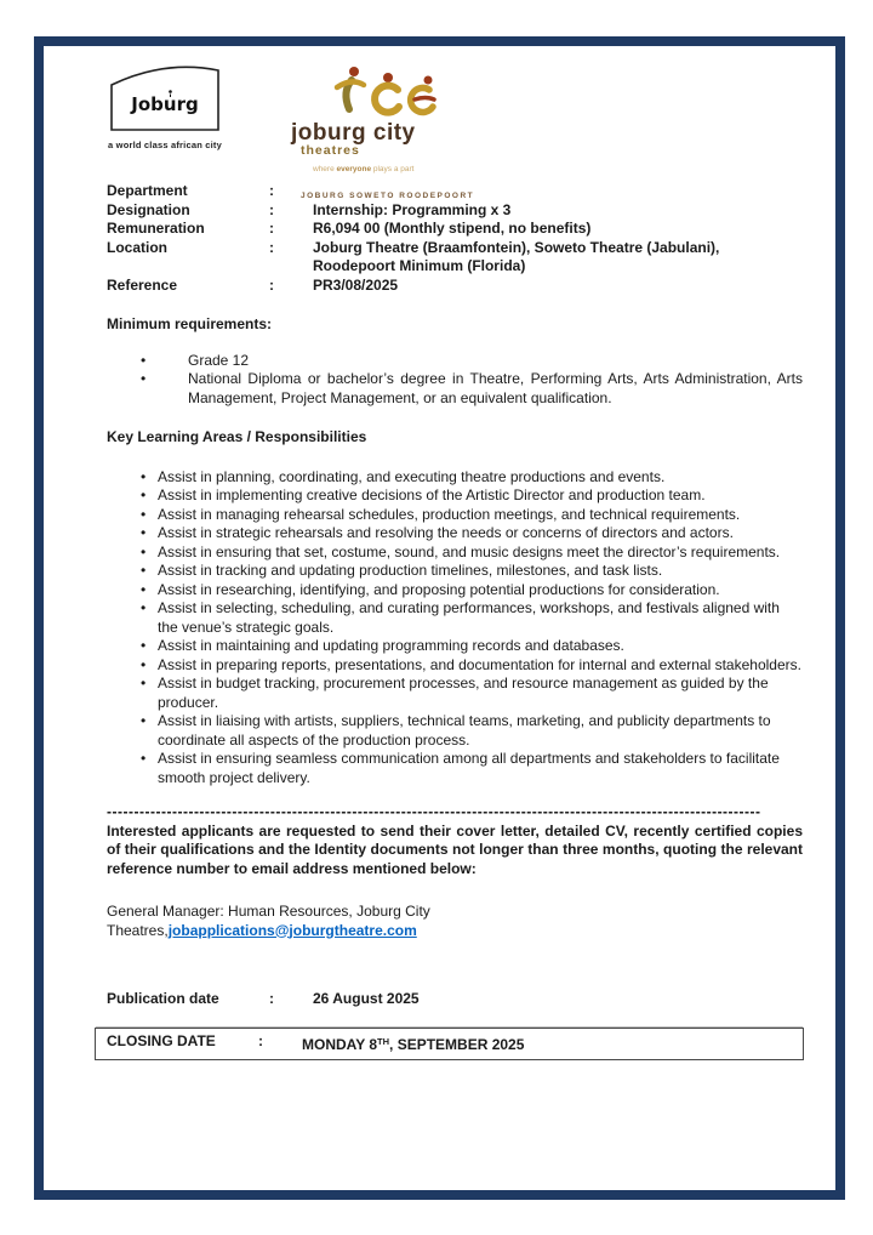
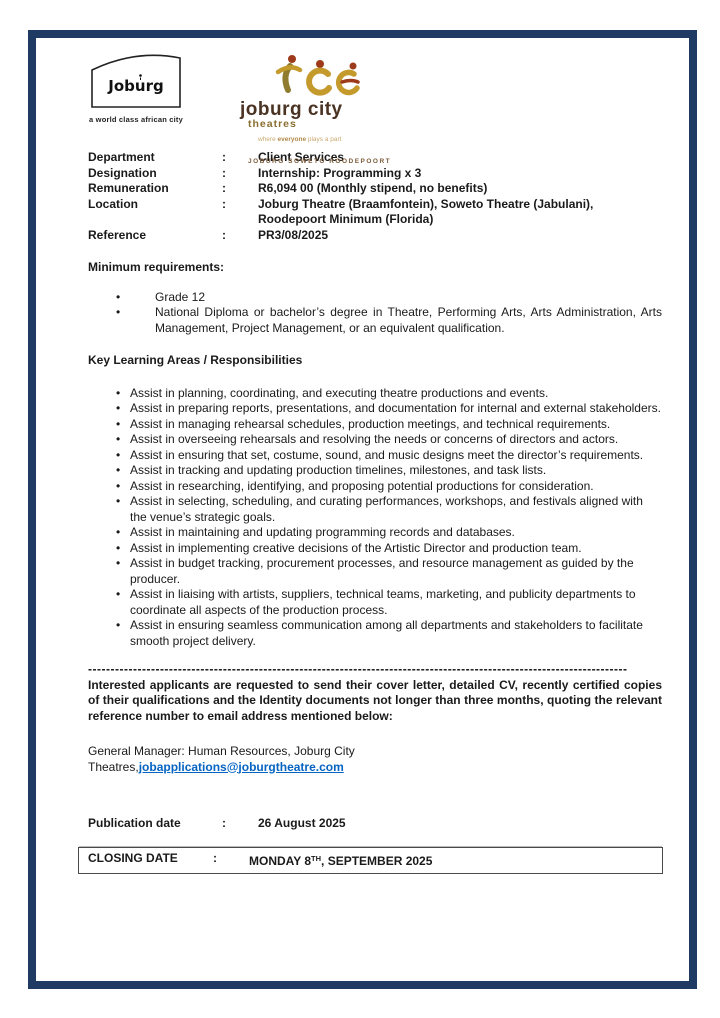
  Joburg
  a world class african city
  joburg city
  theatres
  Department
  :
+ Client Services
  Designation
  :
  Internship: Programming x 3
  Remuneration
  :
  R6,094 00 (Monthly stipend, no benefits)
  Location
  :
  Joburg Theatre (Braamfontein), Soweto Theatre (Jabulani), Roodepoort Minimum (Florida)
  Reference
  :
  PR3/08/2025
  Minimum requirements:
  Grade 12
  National Diploma or bachelor’s degree in Theatre, Performing Arts, Arts Administration, Arts Management, Project Management, or an equivalent qualification.
  Key Learning Areas / Responsibilities
  Assist in planning, coordinating, and executing theatre productions and events.
- Assist in implementing creative decisions of the Artistic Director and production team.
+ Assist in preparing reports, presentations, and documentation for internal and external stakeholders.
  Assist in managing rehearsal schedules, production meetings, and technical requirements.
- Assist in strategic rehearsals and resolving the needs or concerns of directors and actors.
+ Assist in overseeing rehearsals and resolving the needs or concerns of directors and actors.
  Assist in ensuring that set, costume, sound, and music designs meet the director’s requirements.
  Assist in tracking and updating production timelines, milestones, and task lists.
  Assist in researching, identifying, and proposing potential productions for consideration.
  Assist in selecting, scheduling, and curating performances, workshops, and festivals aligned with the venue’s strategic goals.
  Assist in maintaining and updating programming records and databases.
- Assist in preparing reports, presentations, and documentation for internal and external stakeholders.
+ Assist in implementing creative decisions of the Artistic Director and production team.
  Assist in budget tracking, procurement processes, and resource management as guided by the producer.
  Assist in liaising with artists, suppliers, technical teams, marketing, and publicity departments to coordinate all aspects of the production process.
  Assist in ensuring seamless communication among all departments and stakeholders to facilitate smooth project delivery.
  ------------------------------------------------------------------------------------------------------------------------
  Interested applicants are requested to send their cover letter, detailed CV, recently certified copies of their qualifications and the Identity documents not longer than three months, quoting the relevant reference number to email address mentioned below:
  General Manager: Human Resources, Joburg City
  Theatres,jobapplications@joburgtheatre.com
  Publication date
  :
  26 August 2025
  CLOSING DATE
  :
  MONDAY 8TH, SEPTEMBER 2025
